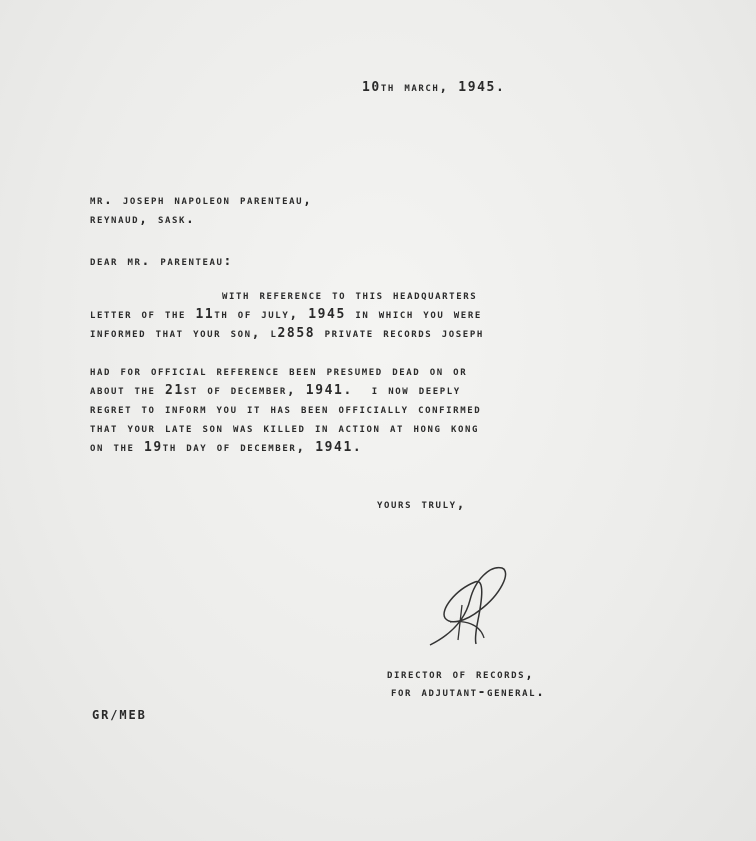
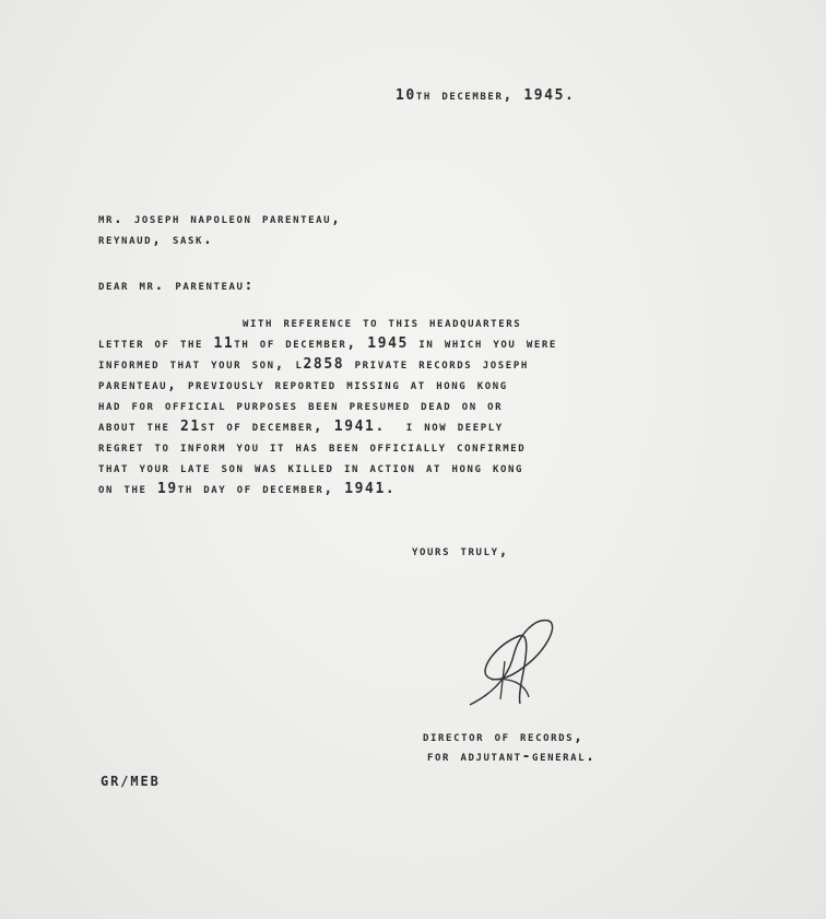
- 10th march, 1945.
+ 10th december, 1945.
  mr. joseph napoleon parenteau,
  reynaud, sask.
  dear mr. parenteau:
  with reference to this headquarters
- letter of the 11th of july, 1945 in which you were
+ letter of the 11th of december, 1945 in which you were
  informed that your son, l2858 private records joseph
+ parenteau, previously reported missing at hong kong
- had for official reference been presumed dead on or
+ had for official purposes been presumed dead on or
  about the 21st of december, 1941. i now deeply
  regret to inform you it has been officially confirmed
  that your late son was killed in action at hong kong
  on the 19th day of december, 1941.
  yours truly,
  director of records,
  for adjutant-general.
  GR/MEB
